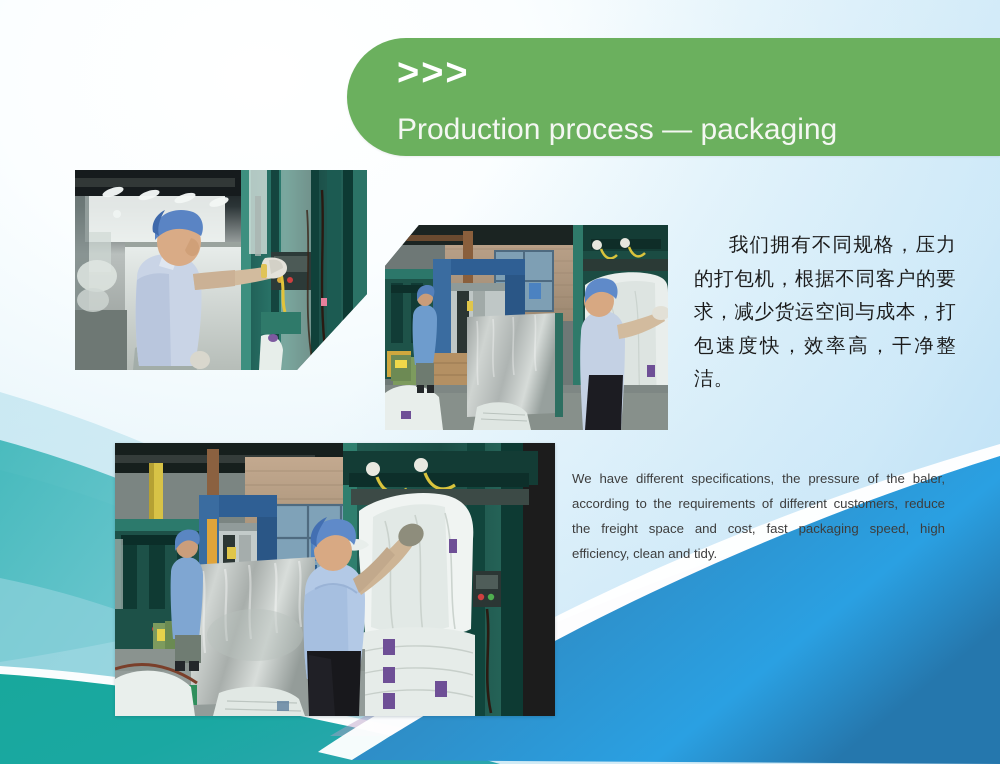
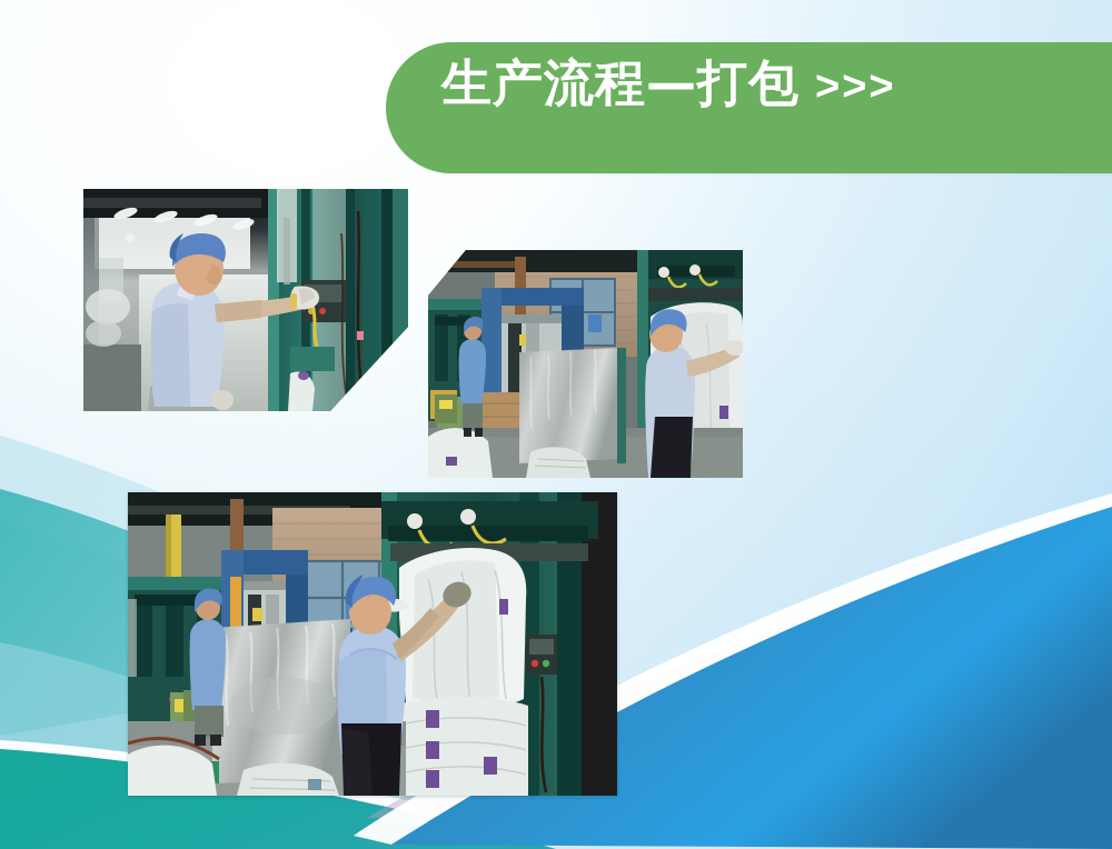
+ 生产流程—打包
  >>>
- Production process — packaging
- 我们拥有不同规格，压力的打包机，根据不同客户的要求，减少货运空间与成本，打包速度快，效率高，干净整洁。
- We have different specifications, the pressure of the baler, according to the requirements of different customers, reduce the freight space and cost, fast packaging speed, high efficiency, clean and tidy.
